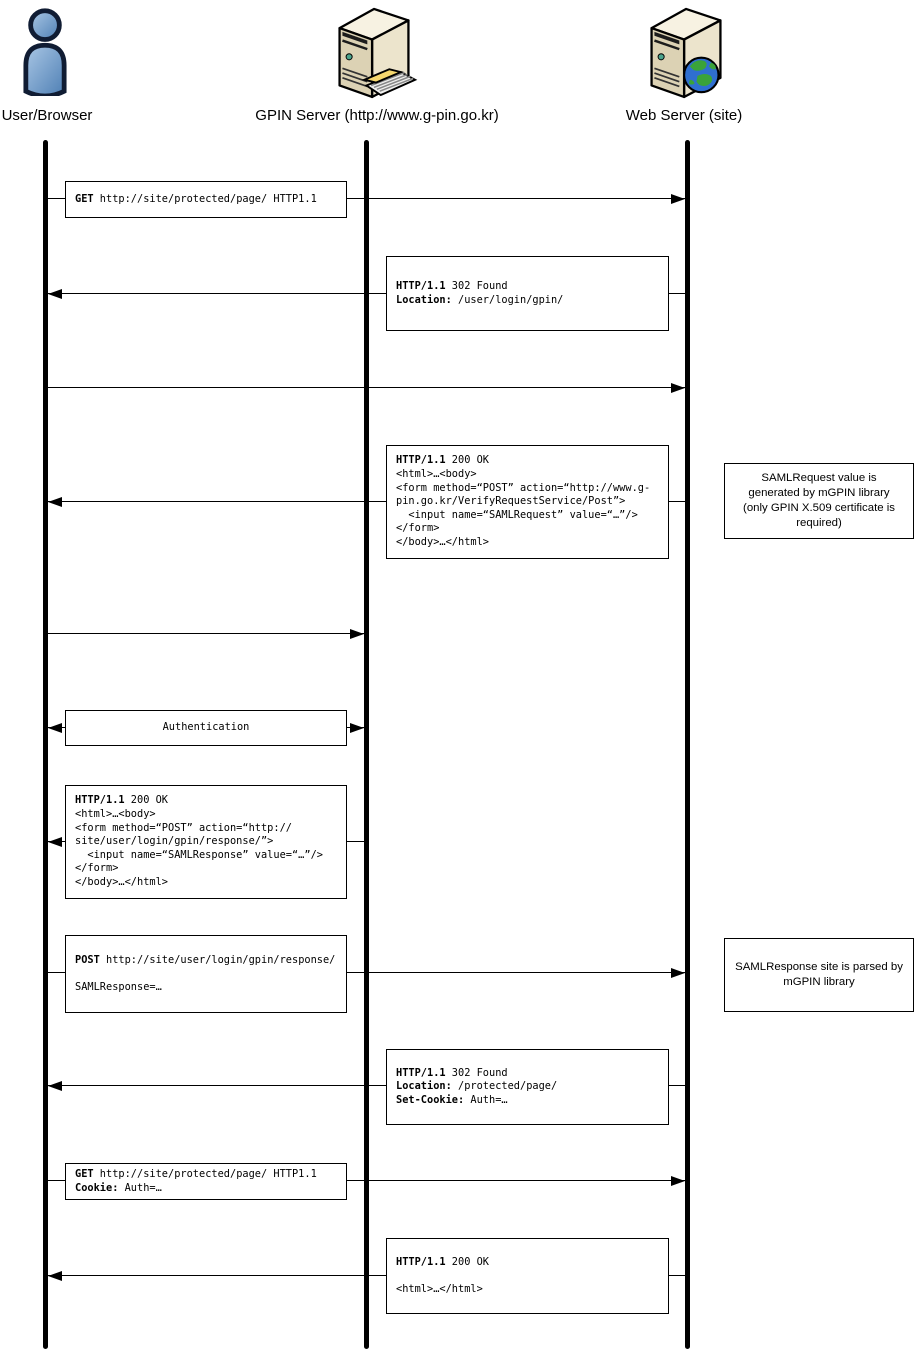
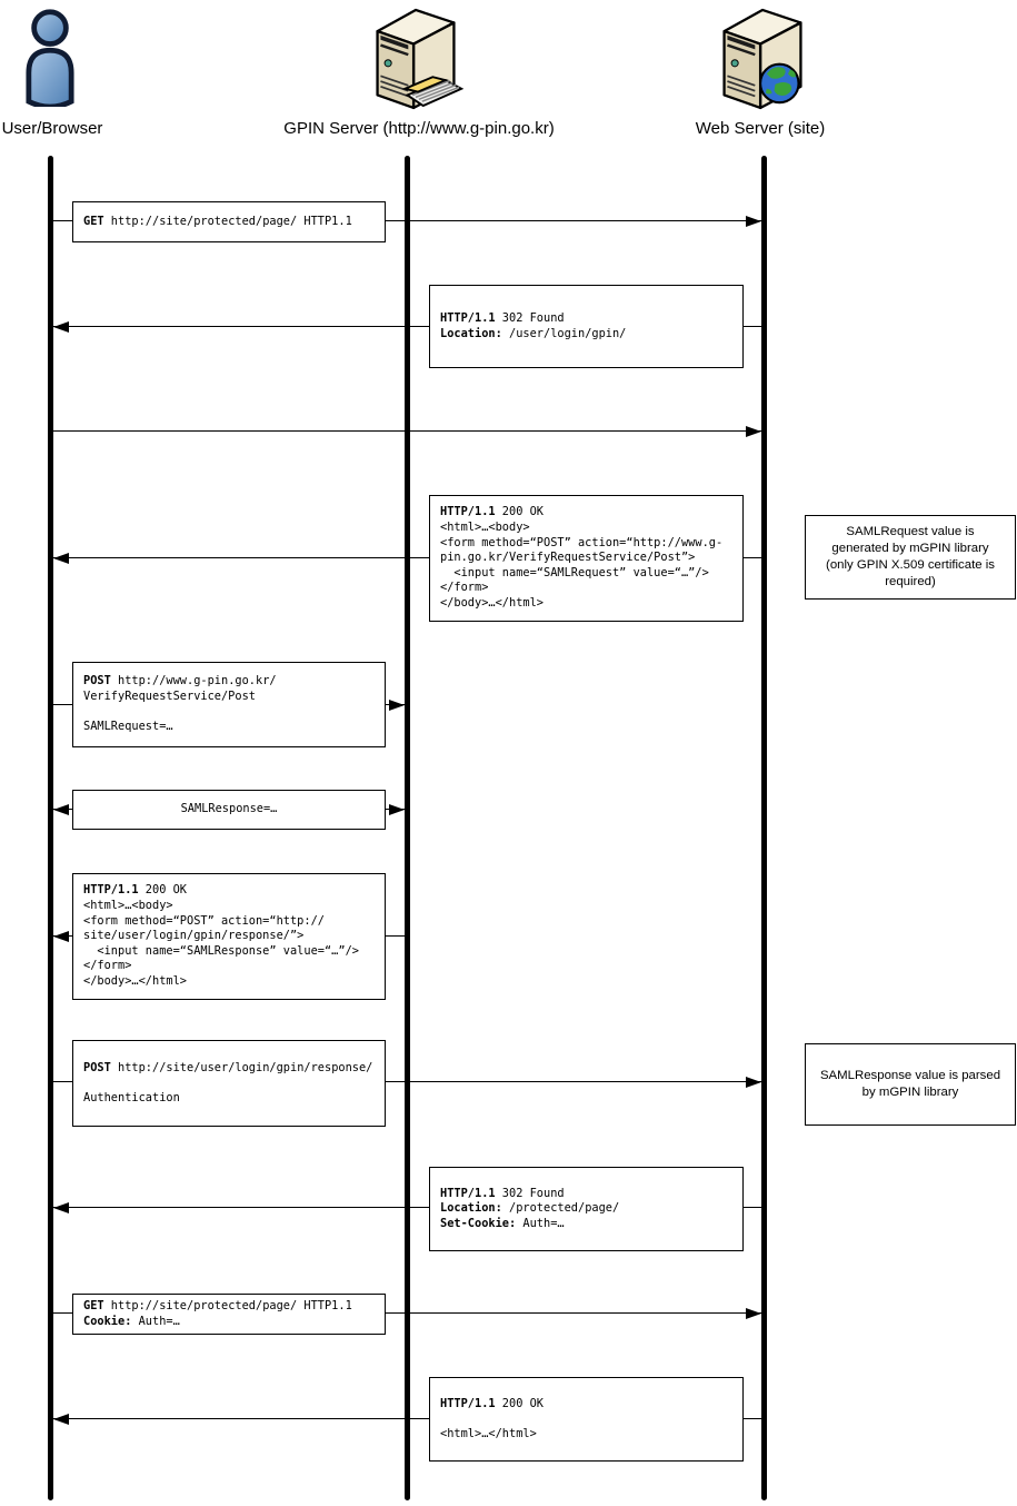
  User/Browser
  GPIN Server (http://www.g-pin.go.kr)
  Web Server (site)
  GET http://site/protected/page/ HTTP1.1
  HTTP/1.1 302 Found
  Location: /user/login/gpin/
  HTTP/1.1 200 OK
  <html>…<body>
  <form method=“POST” action=“http://www.g-
  pin.go.kr/VerifyRequestService/Post”>
  <input name=“SAMLRequest” value=“…”/>
  </form>
  </body>…</html>
+ POST http://www.g-pin.go.kr/
+ VerifyRequestService/Post
+ SAMLRequest=…
- Authentication
+ SAMLResponse=…
  HTTP/1.1 200 OK
  <html>…<body>
  <form method=“POST” action=“http://
  site/user/login/gpin/response/”>
  <input name=“SAMLResponse” value=“…”/>
  </form>
  </body>…</html>
  POST http://site/user/login/gpin/response/
- SAMLResponse=…
+ Authentication
  HTTP/1.1 302 Found
  Location: /protected/page/
  Set-Cookie: Auth=…
  GET http://site/protected/page/ HTTP1.1
  Cookie: Auth=…
  HTTP/1.1 200 OK
  <html>…</html>
  SAMLRequest value is generated by mGPIN library (only GPIN X.509 certificate is required)
- SAMLResponse site is parsed by mGPIN library
+ SAMLResponse value is parsed by mGPIN library
